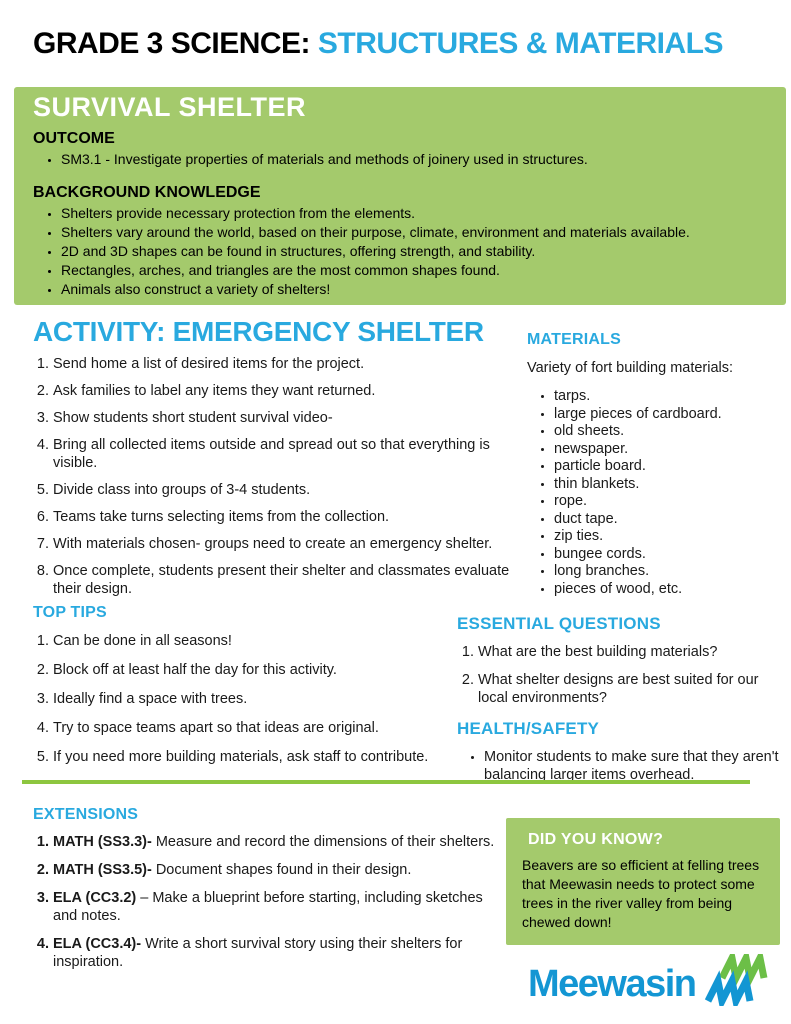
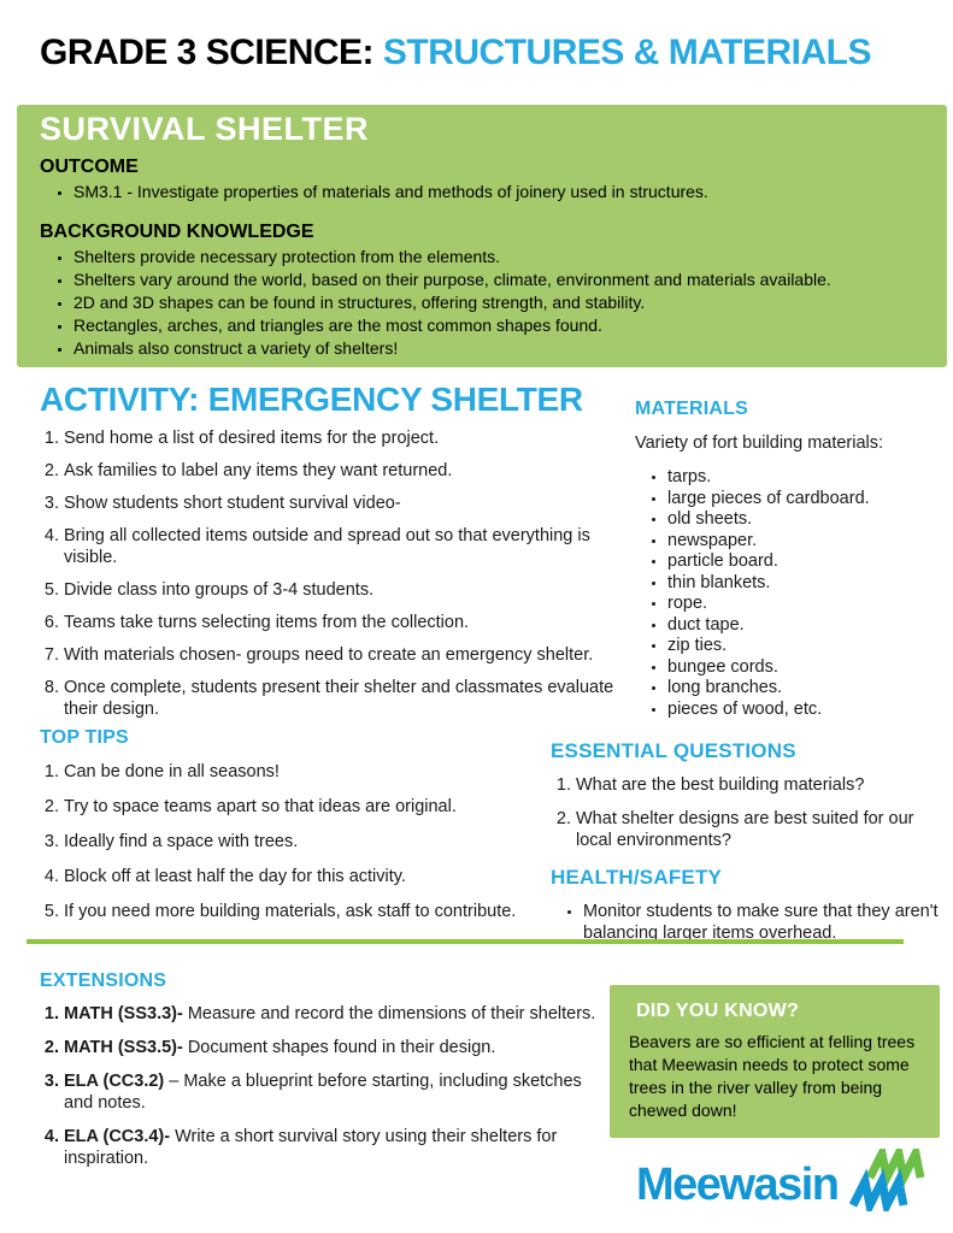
  GRADE 3 SCIENCE: STRUCTURES & MATERIALS
  SURVIVAL SHELTER
  OUTCOME
  SM3.1 - Investigate properties of materials and methods of joinery used in structures.
  BACKGROUND KNOWLEDGE
  Shelters provide necessary protection from the elements.
  Shelters vary around the world, based on their purpose, climate, environment and materials available.
  2D and 3D shapes can be found in structures, offering strength, and stability.
  Rectangles, arches, and triangles are the most common shapes found.
  Animals also construct a variety of shelters!
  ACTIVITY: EMERGENCY SHELTER
  Send home a list of desired items for the project.
  Ask families to label any items they want returned.
  Show students short student survival video-
  Bring all collected items outside and spread out so that everything is visible.
  Divide class into groups of 3-4 students.
  Teams take turns selecting items from the collection.
  With materials chosen- groups need to create an emergency shelter.
  Once complete, students present their shelter and classmates evaluate their design.
  MATERIALS
  Variety of fort building materials:
  tarps.
  large pieces of cardboard.
  old sheets.
  newspaper.
  particle board.
  thin blankets.
  rope.
  duct tape.
  zip ties.
  bungee cords.
  long branches.
  pieces of wood, etc.
  TOP TIPS
  Can be done in all seasons!
- Block off at least half the day for this activity.
+ Try to space teams apart so that ideas are original.
  Ideally find a space with trees.
- Try to space teams apart so that ideas are original.
+ Block off at least half the day for this activity.
  If you need more building materials, ask staff to contribute.
  ESSENTIAL QUESTIONS
  What are the best building materials?
  What shelter designs are best suited for our local environments?
  HEALTH/SAFETY
  Monitor students to make sure that they aren't balancing larger items overhead.
  EXTENSIONS
  MATH (SS3.3)- Measure and record the dimensions of their shelters.
  MATH (SS3.5)- Document shapes found in their design.
  ELA (CC3.2) – Make a blueprint before starting, including sketches and notes.
  ELA (CC3.4)- Write a short survival story using their shelters for inspiration.
  DID YOU KNOW?
  Beavers are so efficient at felling trees that Meewasin needs to protect some trees in the river valley from being chewed down!
  Meewasin
